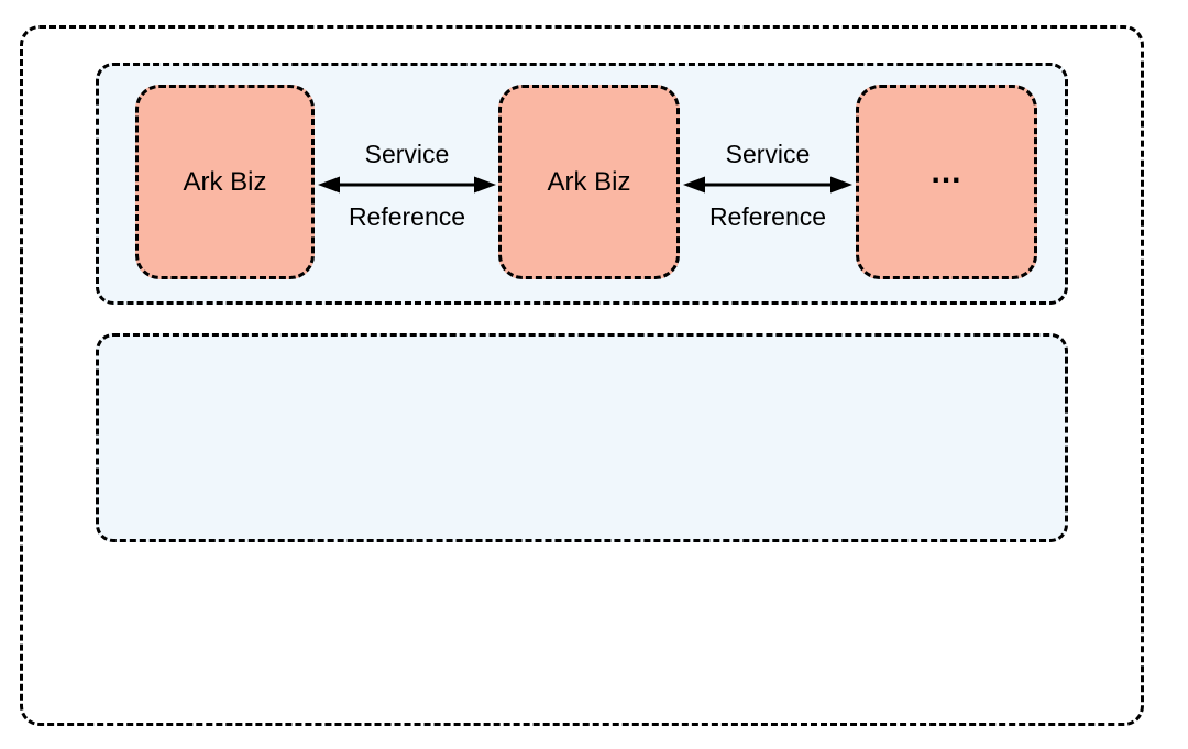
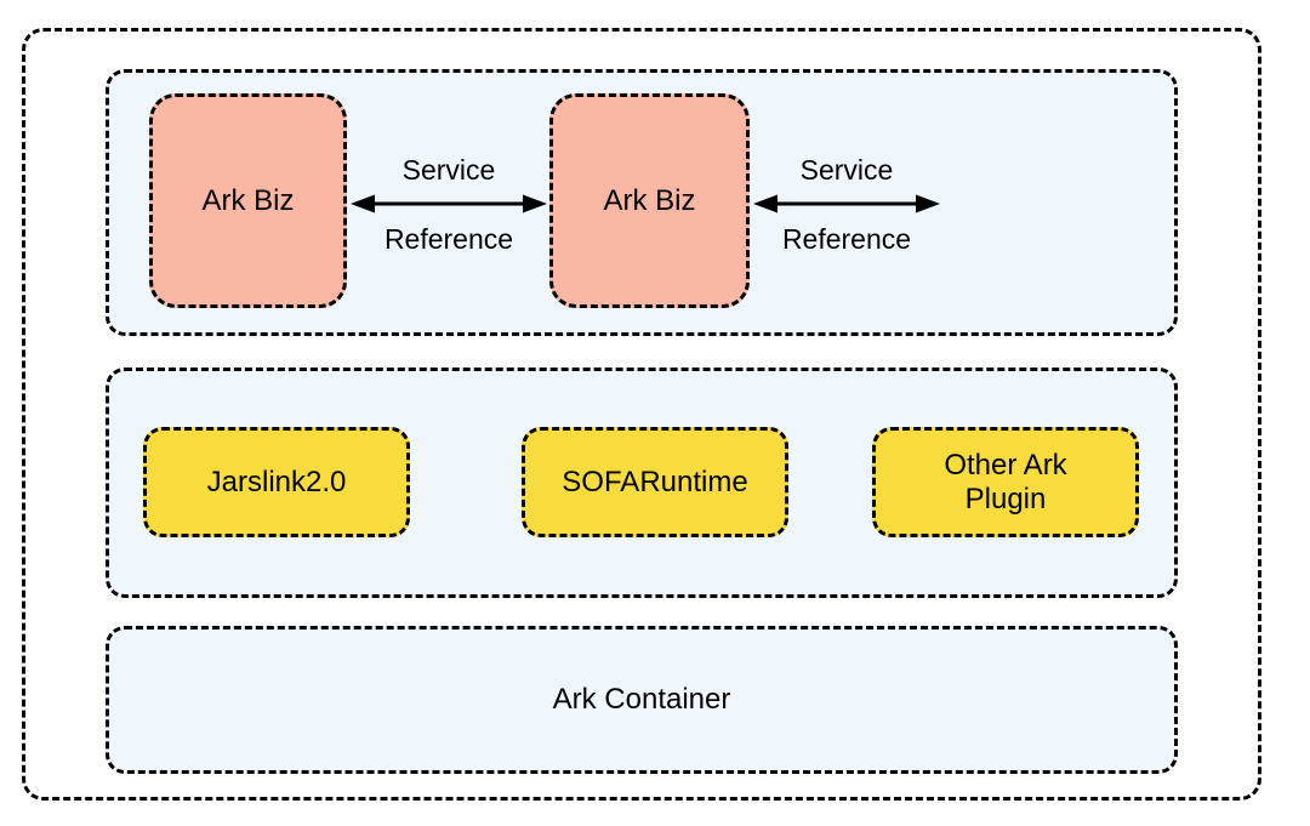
  Ark Biz
  Ark Biz
- ...
  Service
  Reference
  Service
  Reference
+ Jarslink2.0
+ SOFARuntime
+ Other Ark Plugin
+ Ark Container
